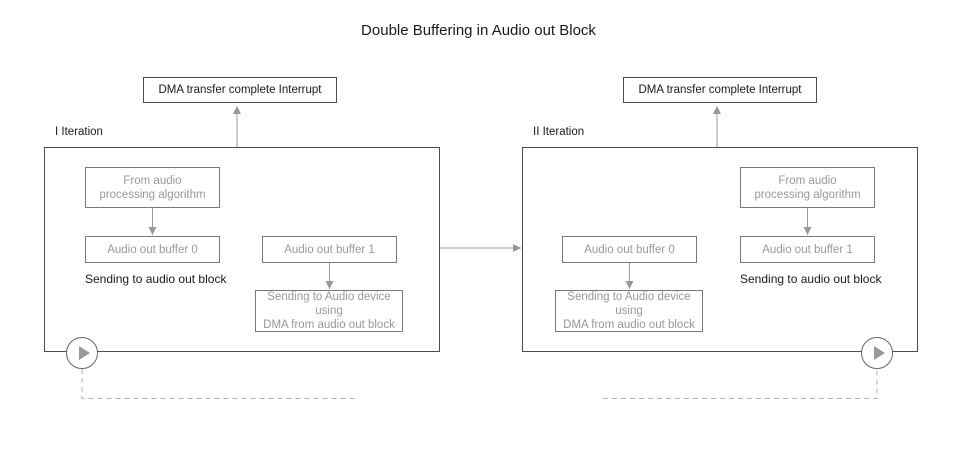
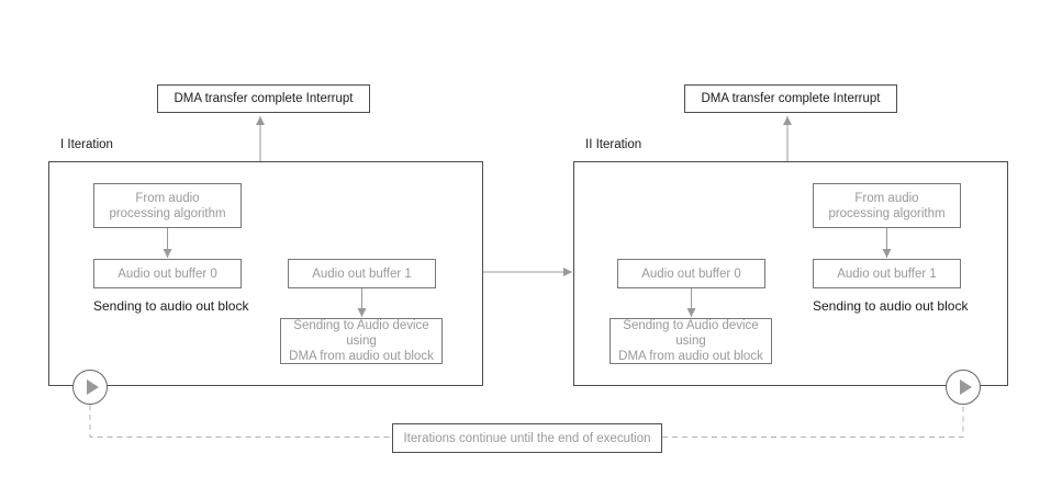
- Double Buffering in Audio out Block
  DMA transfer complete Interrupt
  DMA transfer complete Interrupt
  I Iteration
  II Iteration
  From audio
  processing algorithm
  Audio out buffer 0
  Sending to audio out block
  Audio out buffer 1
  Sending to Audio device using
  DMA from audio out block
  From audio
  processing algorithm
  Audio out buffer 1
  Sending to audio out block
  Audio out buffer 0
  Sending to Audio device using
  DMA from audio out block
+ Iterations continue until the end of execution
